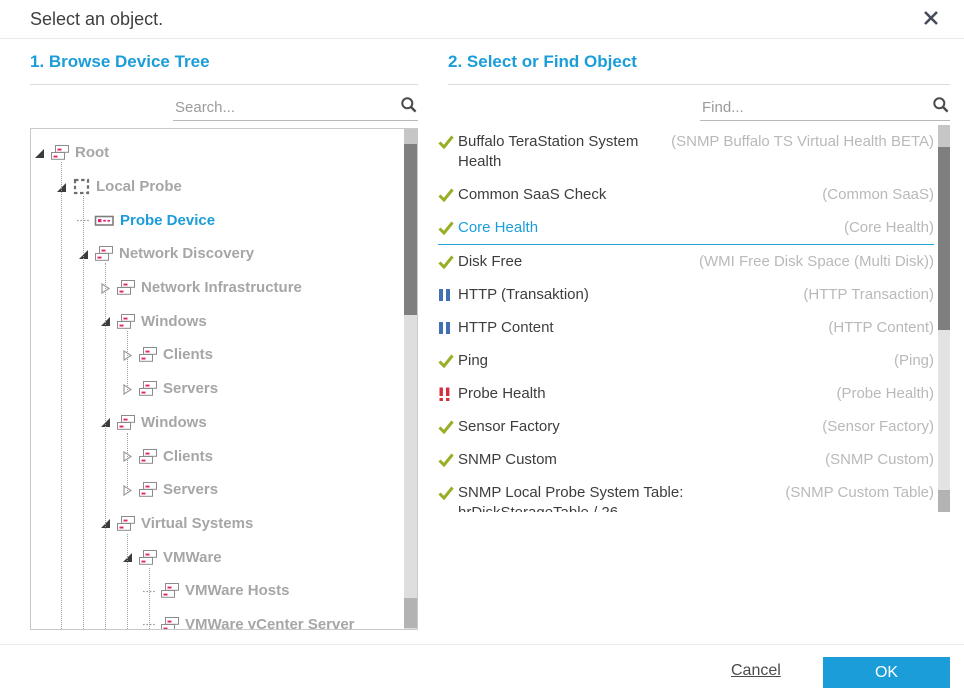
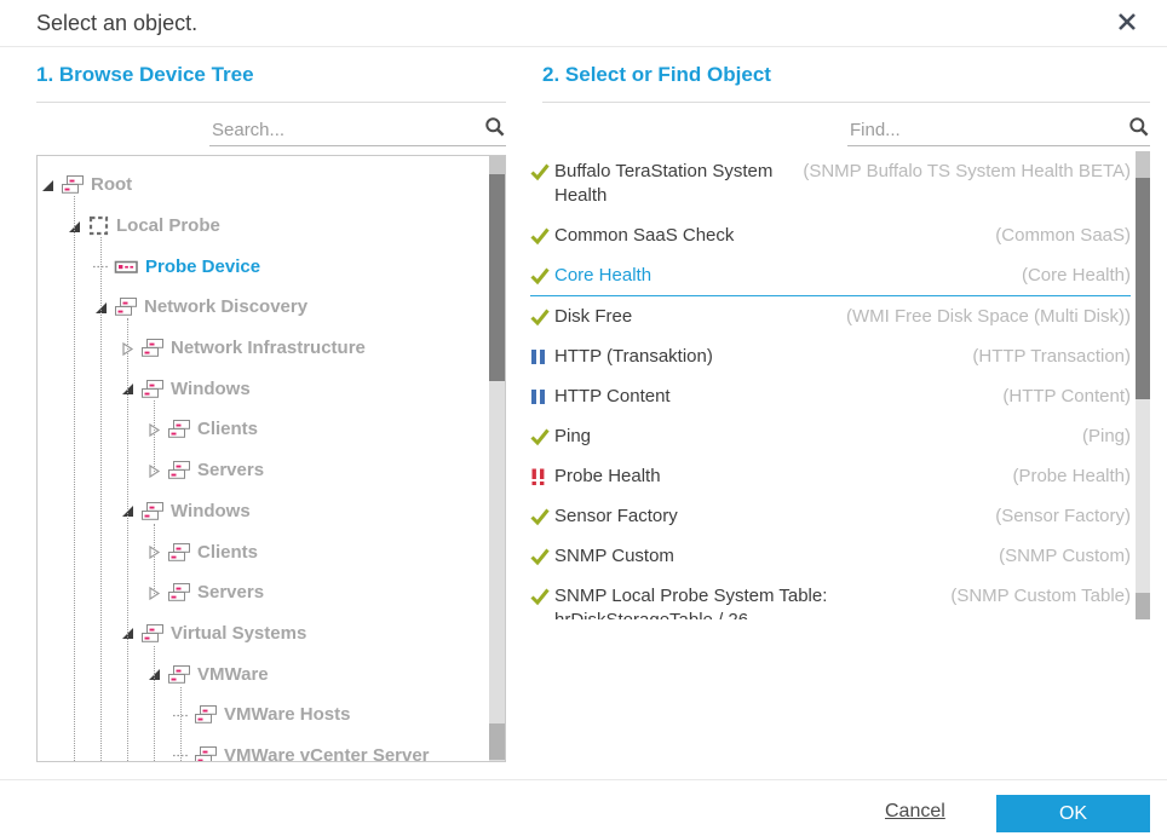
  Select an object.
  1. Browse Device Tree
  Search...
  Root
  Local Probe
  Probe Device
  Network Discovery
  Network Infrastructure
  Windows
  Clients
  Servers
  Windows
  Clients
  Servers
  Virtual Systems
  VMWare
  VMWare Hosts
  VMWare vCenter Server
  2. Select or Find Object
  Find...
  Buffalo TeraStation System Health
- (SNMP Buffalo TS Virtual Health BETA)
+ (SNMP Buffalo TS System Health BETA)
  Common SaaS Check
  (Common SaaS)
  Core Health
  (Core Health)
  Disk Free
  (WMI Free Disk Space (Multi Disk))
  HTTP (Transaktion)
  (HTTP Transaction)
  HTTP Content
  (HTTP Content)
  Ping
  (Ping)
  Probe Health
  (Probe Health)
  Sensor Factory
  (Sensor Factory)
  SNMP Custom
  (SNMP Custom)
  (SNMP Custom Table)
  Cancel
  OK
